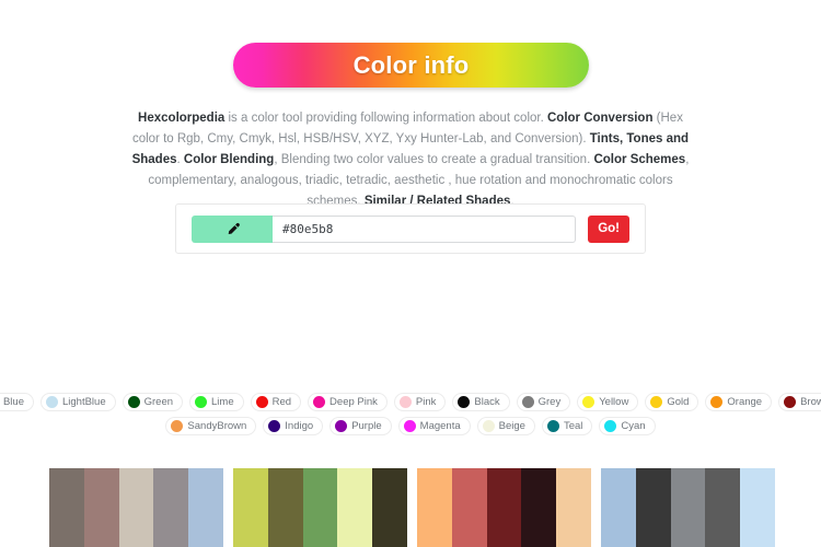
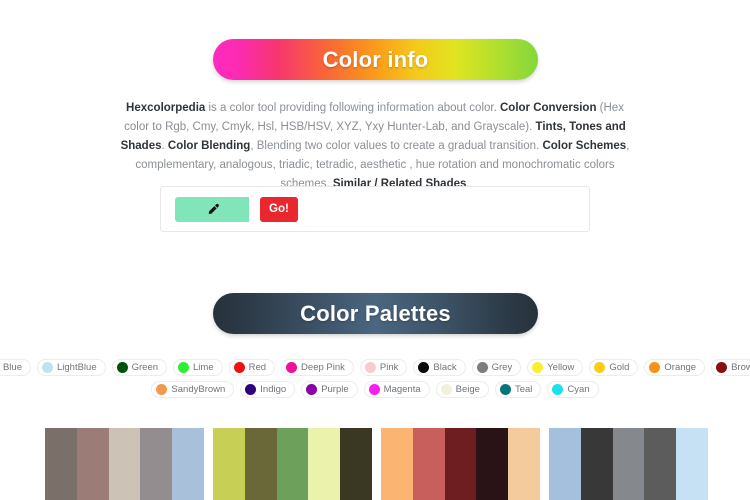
  Color info
- Hexcolorpedia is a color tool providing following information about color. Color Conversion (Hex color to Rgb, Cmy, Cmyk, Hsl, HSB/HSV, XYZ, Yxy Hunter-Lab, and Conversion). Tints, Tones and Shades. Color Blending, Blending two color values to create a gradual transition. Color Schemes, complementary, analogous, triadic, tetradic, aesthetic , hue rotation and monochromatic colors schemes. Similar / Related Shades
+ Hexcolorpedia is a color tool providing following information about color. Color Conversion (Hex color to Rgb, Cmy, Cmyk, Hsl, HSB/HSV, XYZ, Yxy Hunter-Lab, and Grayscale). Tints, Tones and Shades. Color Blending, Blending two color values to create a gradual transition. Color Schemes, complementary, analogous, triadic, tetradic, aesthetic , hue rotation and monochromatic colors schemes. Similar / Related Shades
- #80e5b8
  Go!
+ Color Palettes
  Blue
  LightBlue
  Green
  Lime
  Red
  Deep Pink
  Pink
  Black
  Grey
  Yellow
  Gold
  Orange
  Brow
  SandyBrown
  Indigo
  Purple
  Magenta
  Beige
  Teal
  Cyan
